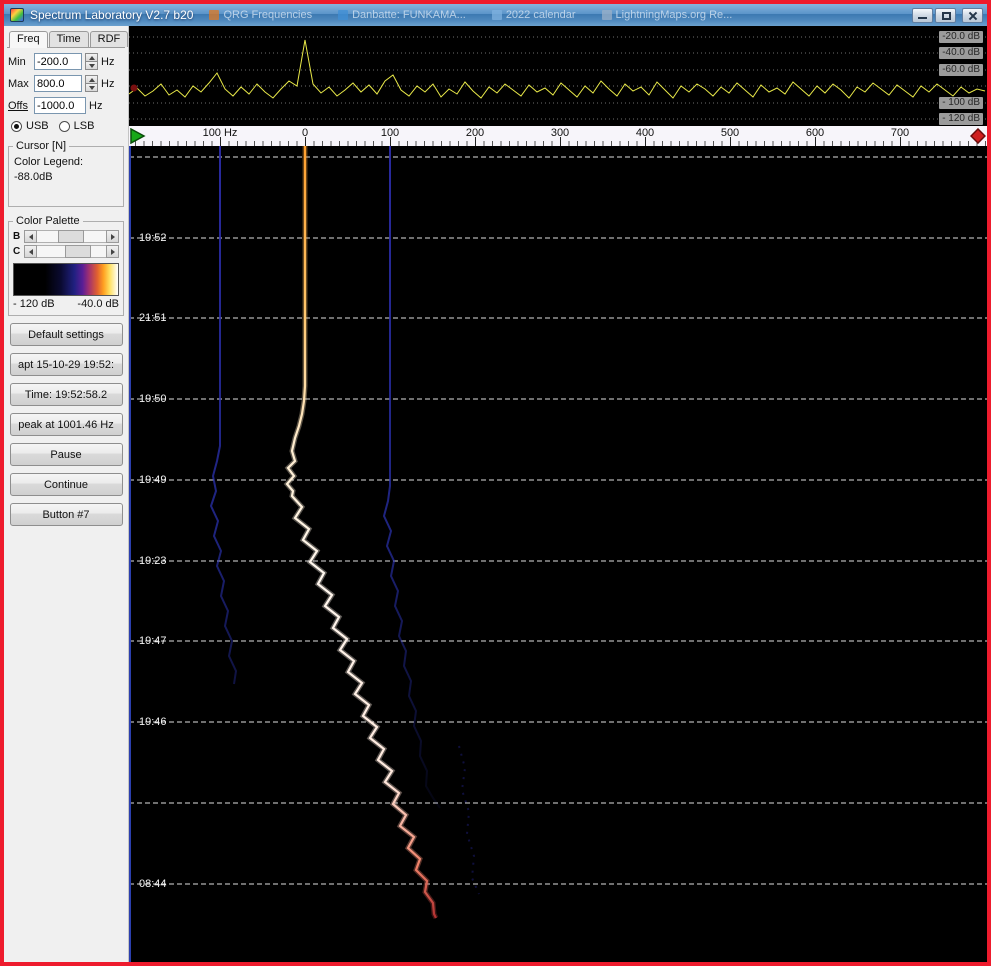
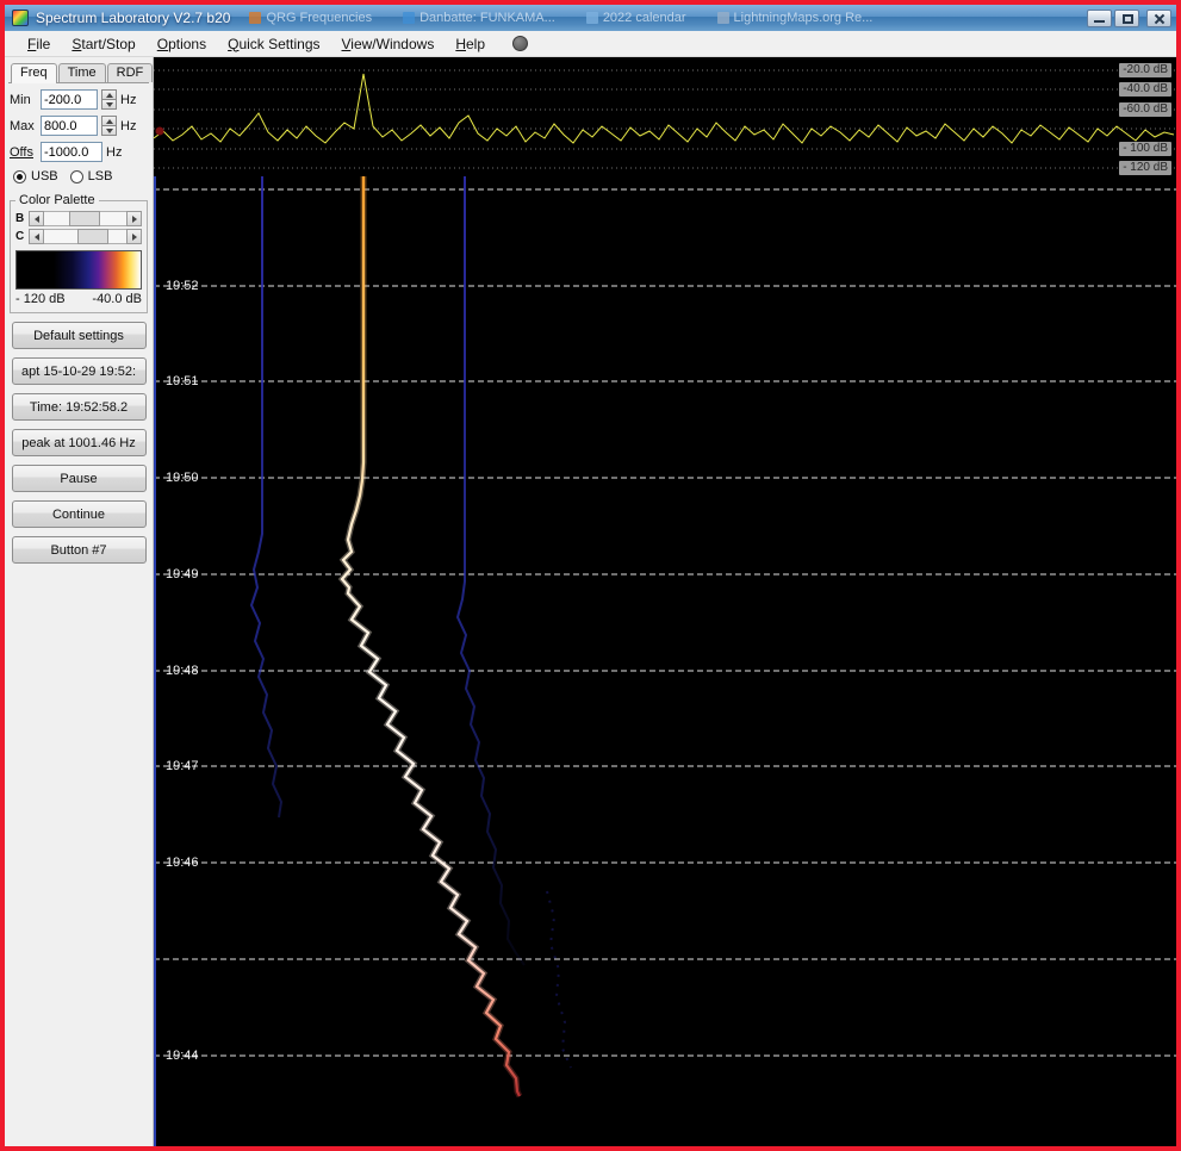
  Spectrum Laboratory V2.7 b20
  QRG Frequencies
  Danbatte: FUNKAMA...
  2022 calendar
  LightningMaps.org Re...
+ File
+ Start/Stop
+ Options
+ Quick Settings
+ View/Windows
+ Help
  Freq
  Time
  RDF
  Min
  -200.0
  Hz
  Max
  800.0
  Hz
  Offs
  -1000.0
  Hz
  USB
  LSB
- Cursor [N]
- Color Legend:
- -88.0dB
  Color Palette
  B
  C
  - 120 dB
  -40.0 dB
  Default settings
  apt 15-10-29 19:52:
  Time: 19:52:58.2
  peak at 1001.46 Hz
  Pause
  Continue
  Button #7
  -20.0 dB
  -40.0 dB
  -60.0 dB
  - 100 dB
  - 120 dB
- 100 Hz
- 0
- 100
- 200
- 300
- 400
- 500
- 600
- 700
  19:52
- 21:51
+ 19:51
  19:50
  19:49
- 19:23
+ 19:48
  19:47
  19:46
- 08:44
+ 19:44
